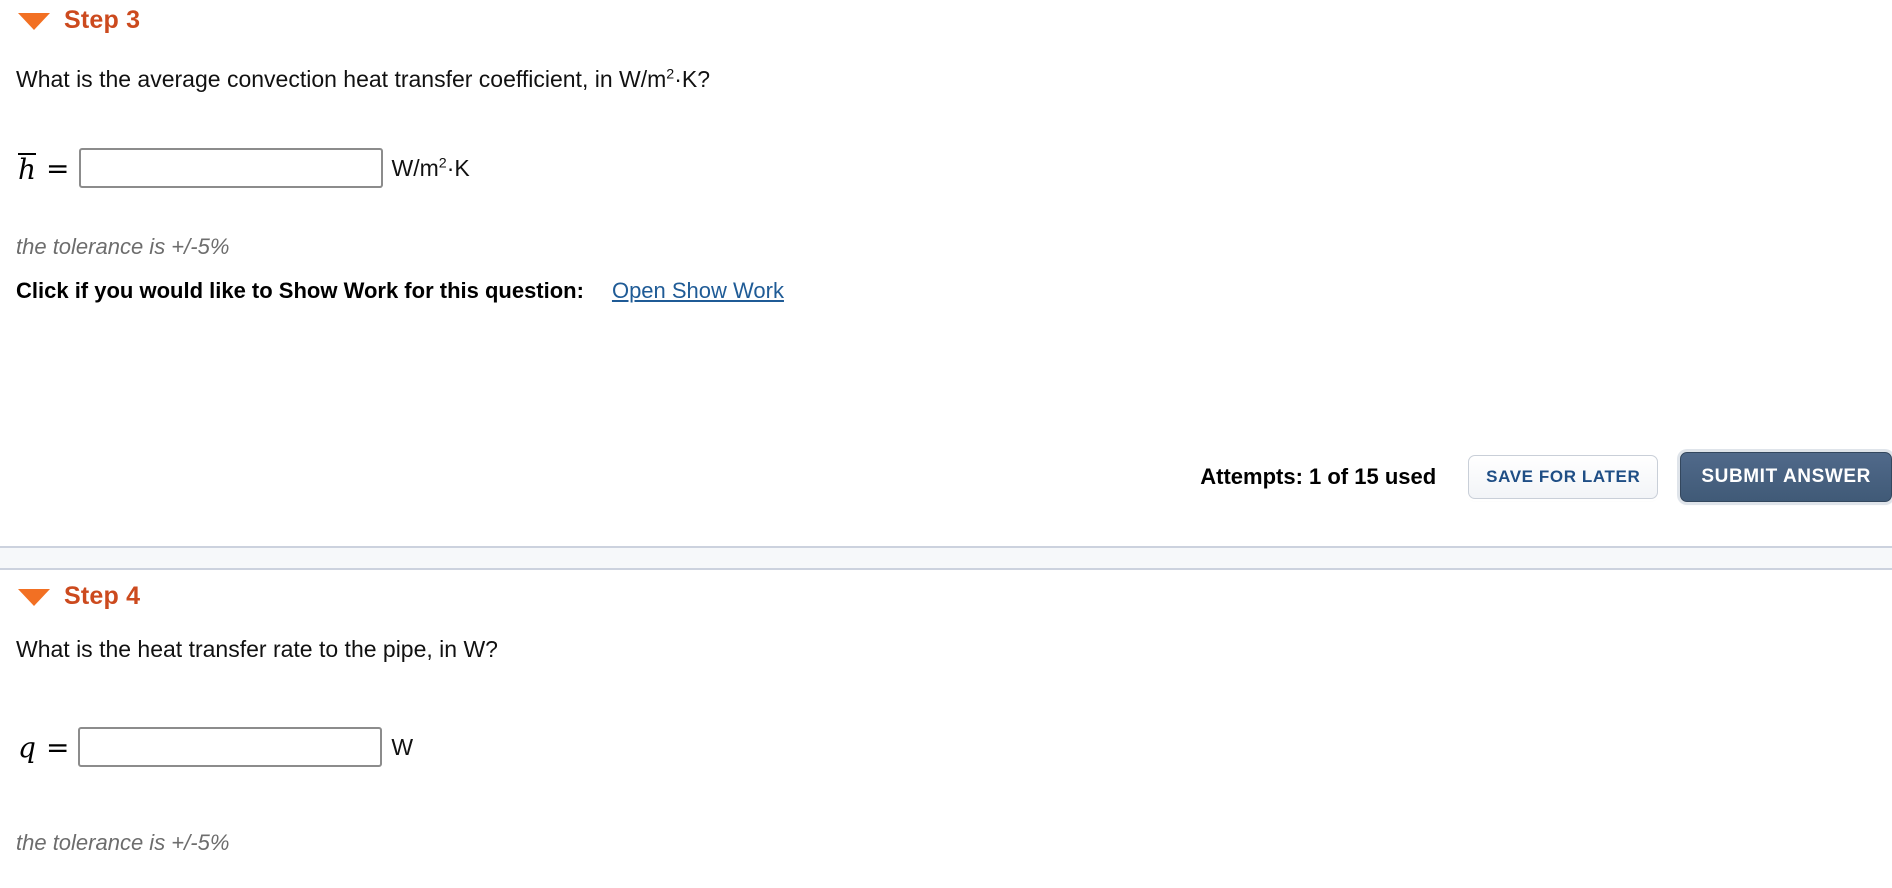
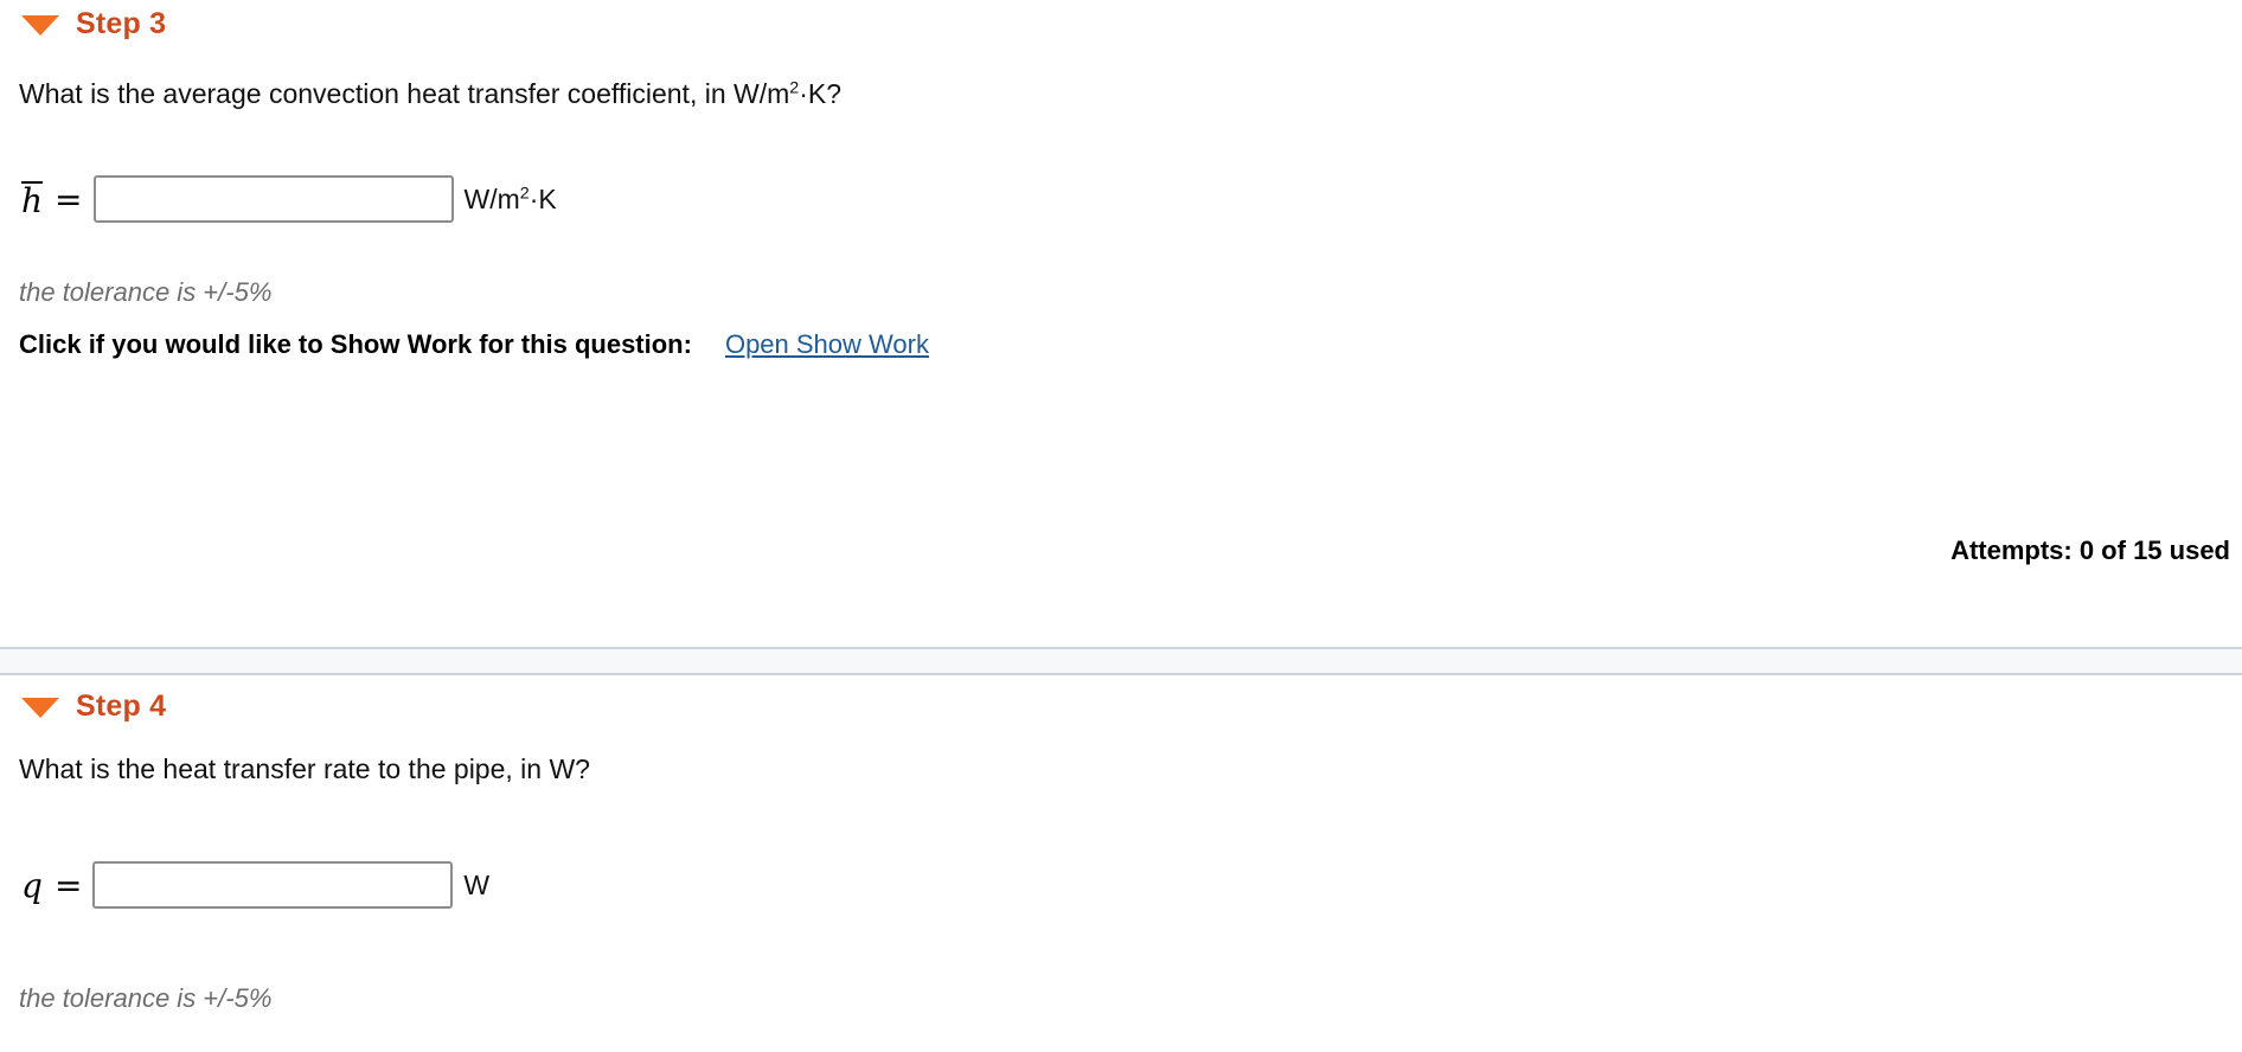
  Step 3
  What is the average convection heat transfer coefficient, in W/m2·K?
  h
  =
  W/m2·K
  the tolerance is +/-5%
  Click if you would like to Show Work for this question:
  Open Show Work
- Attempts: 1 of 15 used
+ Attempts: 0 of 15 used
- SAVE FOR LATER
- SUBMIT ANSWER
  Step 4
  What is the heat transfer rate to the pipe, in W?
  q
  =
  W
  the tolerance is +/-5%
